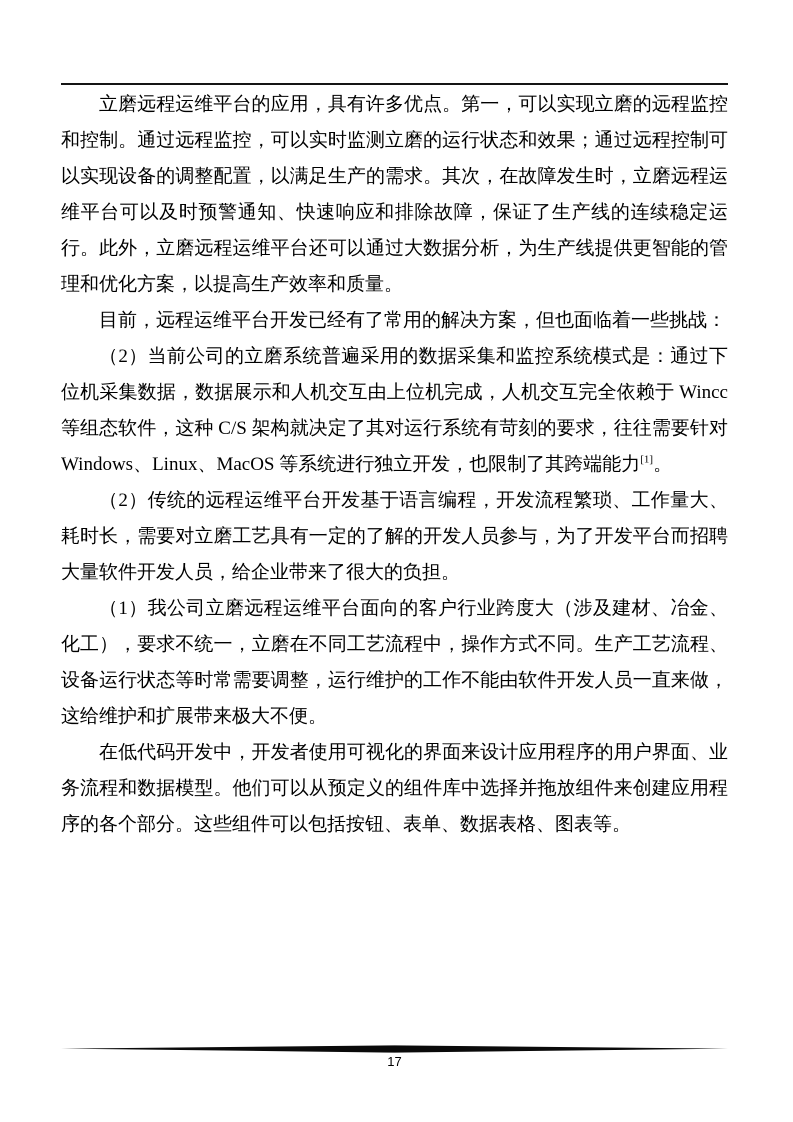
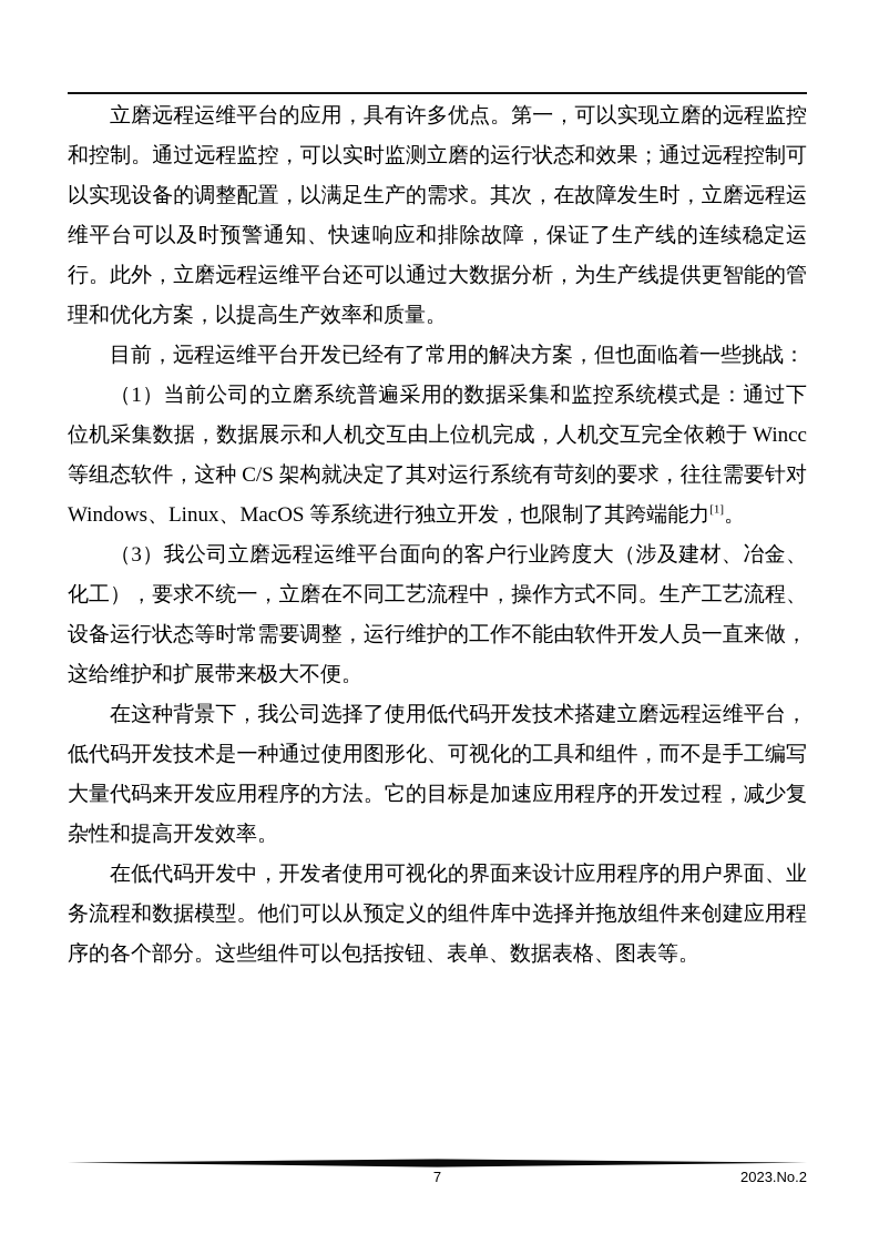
  立磨远程运维平台的应用，具有许多优点。第一，可以实现立磨的远程监控和控制。通过远程监控，可以实时监测立磨的运行状态和效果；通过远程控制可以实现设备的调整配置，以满足生产的需求。其次，在故障发生时，立磨远程运维平台可以及时预警通知、快速响应和排除故障，保证了生产线的连续稳定运行。此外，立磨远程运维平台还可以通过大数据分析，为生产线提供更智能的管理和优化方案，以提高生产效率和质量。
  目前，远程运维平台开发已经有了常用的解决方案，但也面临着一些挑战：
- （2）当前公司的立磨系统普遍采用的数据采集和监控系统模式是：通过下位机采集数据，数据展示和人机交互由上位机完成，人机交互完全依赖于 Wincc 等组态软件，这种 C/S 架构就决定了其对运行系统有苛刻的要求，往往需要针对 Windows、Linux、MacOS 等系统进行独立开发，也限制了其跨端能力[1]。
+ （1）当前公司的立磨系统普遍采用的数据采集和监控系统模式是：通过下位机采集数据，数据展示和人机交互由上位机完成，人机交互完全依赖于 Wincc 等组态软件，这种 C/S 架构就决定了其对运行系统有苛刻的要求，往往需要针对 Windows、Linux、MacOS 等系统进行独立开发，也限制了其跨端能力[1]。
- （2）传统的远程运维平台开发基于语言编程，开发流程繁琐、工作量大、耗时长，需要对立磨工艺具有一定的了解的开发人员参与，为了开发平台而招聘大量软件开发人员，给企业带来了很大的负担。
- （1）我公司立磨远程运维平台面向的客户行业跨度大（涉及建材、冶金、化工），要求不统一，立磨在不同工艺流程中，操作方式不同。生产工艺流程、设备运行状态等时常需要调整，运行维护的工作不能由软件开发人员一直来做，这给维护和扩展带来极大不便。
+ （3）我公司立磨远程运维平台面向的客户行业跨度大（涉及建材、冶金、化工），要求不统一，立磨在不同工艺流程中，操作方式不同。生产工艺流程、设备运行状态等时常需要调整，运行维护的工作不能由软件开发人员一直来做，这给维护和扩展带来极大不便。
+ 在这种背景下，我公司选择了使用低代码开发技术搭建立磨远程运维平台，低代码开发技术是一种通过使用图形化、可视化的工具和组件，而不是手工编写大量代码来开发应用程序的方法。它的目标是加速应用程序的开发过程，减少复杂性和提高开发效率。
  在低代码开发中，开发者使用可视化的界面来设计应用程序的用户界面、业务流程和数据模型。他们可以从预定义的组件库中选择并拖放组件来创建应用程序的各个部分。这些组件可以包括按钮、表单、数据表格、图表等。
- 17
+ 7
+ 2023.No.2
